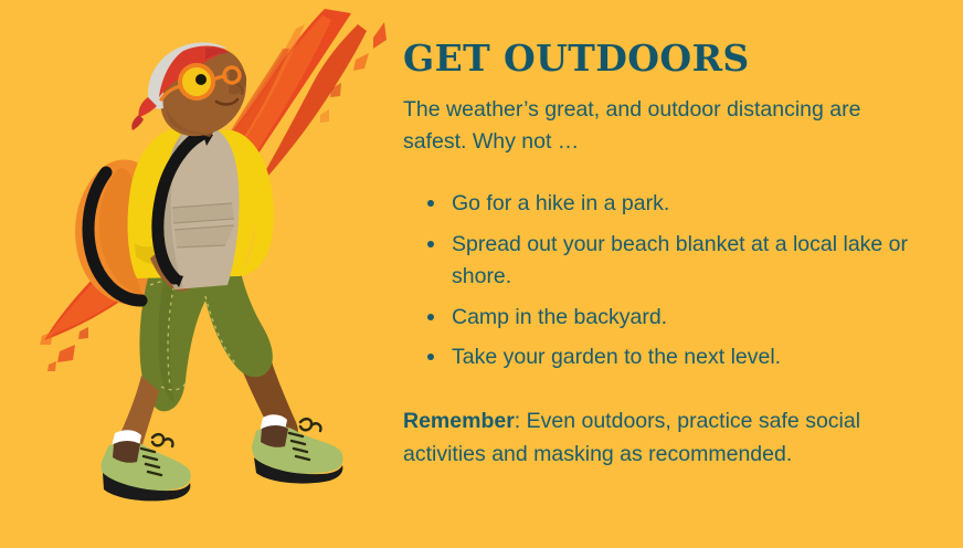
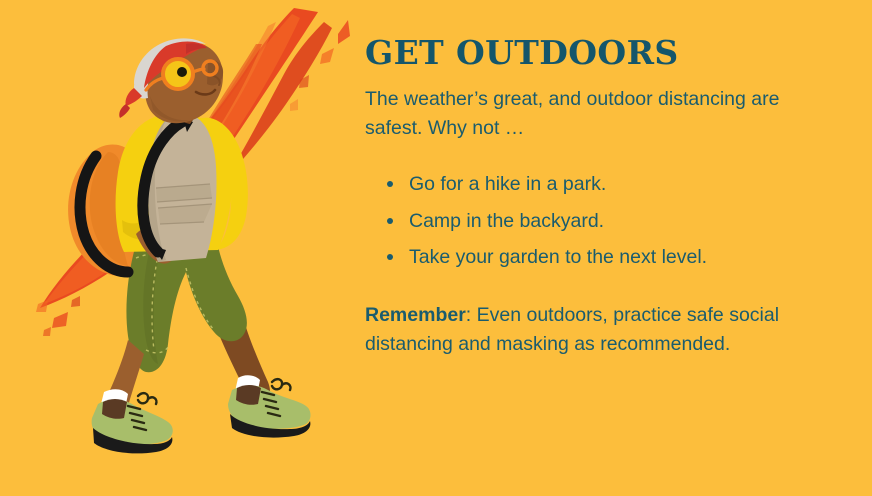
  GET OUTDOORS
  The weather’s great, and outdoor distancing are safest. Why not …
  Go for a hike in a park.
- Spread out your beach blanket at a local lake or shore.
  Camp in the backyard.
  Take your garden to the next level.
- Remember: Even outdoors, practice safe social activities and masking as recommended.
+ Remember: Even outdoors, practice safe social distancing and masking as recommended.
